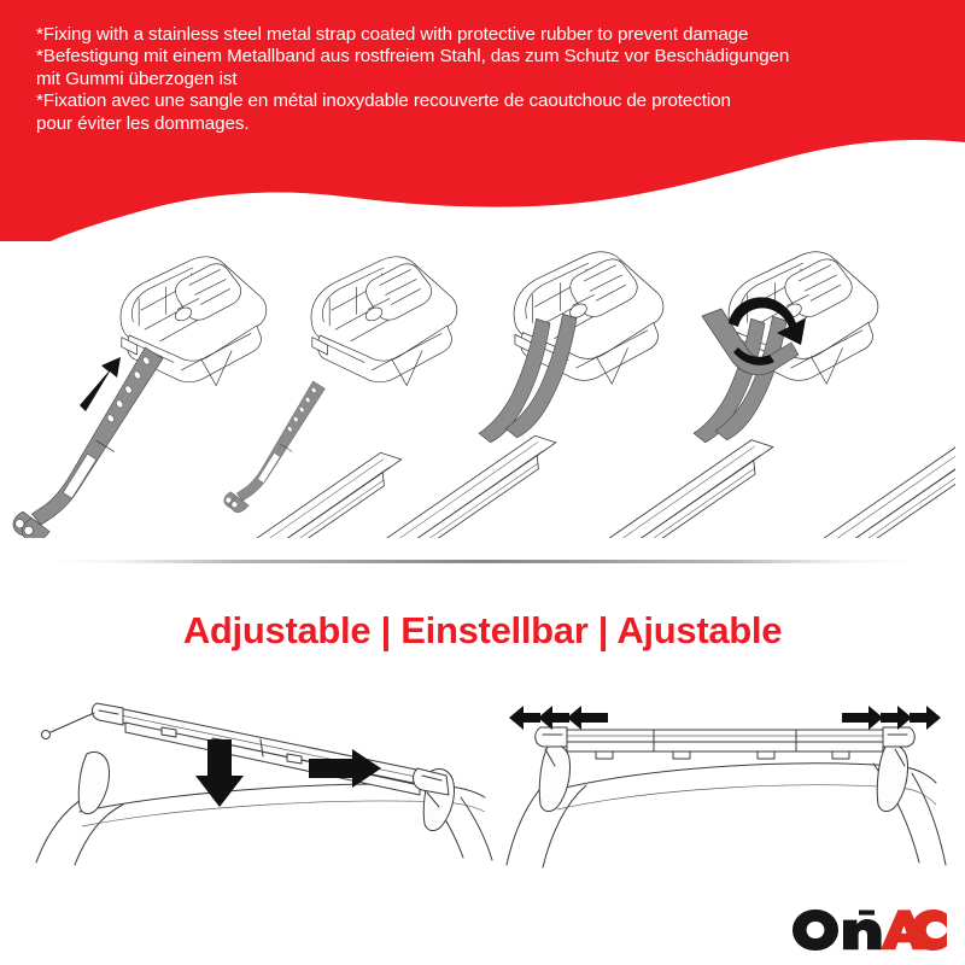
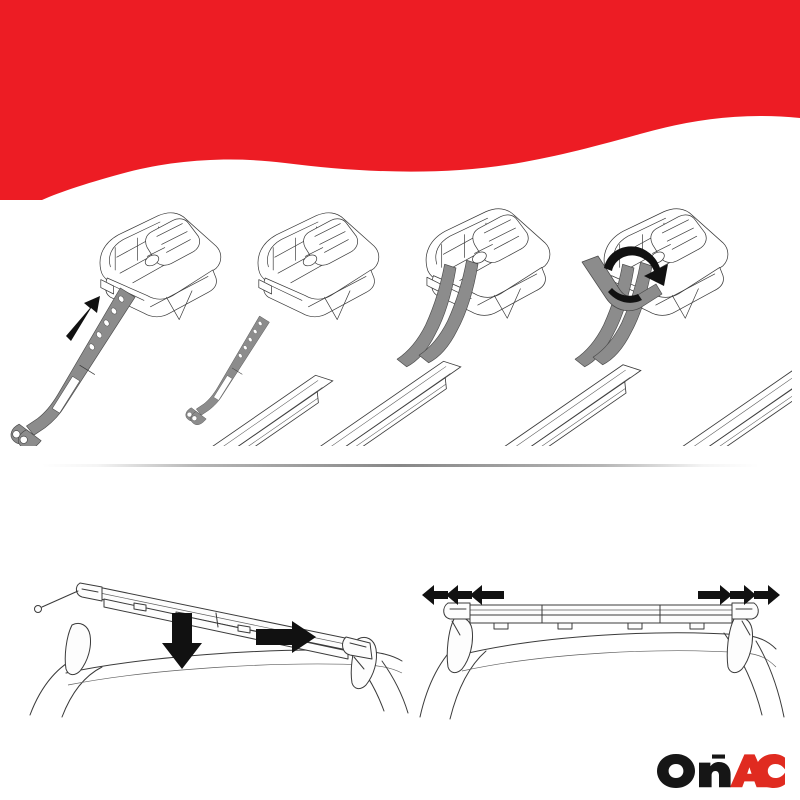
- *Fixing with a stainless steel metal strap coated with protective rubber to prevent damage
- *Befestigung mit einem Metallband aus rostfreiem Stahl, das zum Schutz vor Beschädigungen
- mit Gummi überzogen ist
- *Fixation avec une sangle en métal inoxydable recouverte de caoutchouc de protection
- pour éviter les dommages.
- Adjustable | Einstellbar | Ajustable
